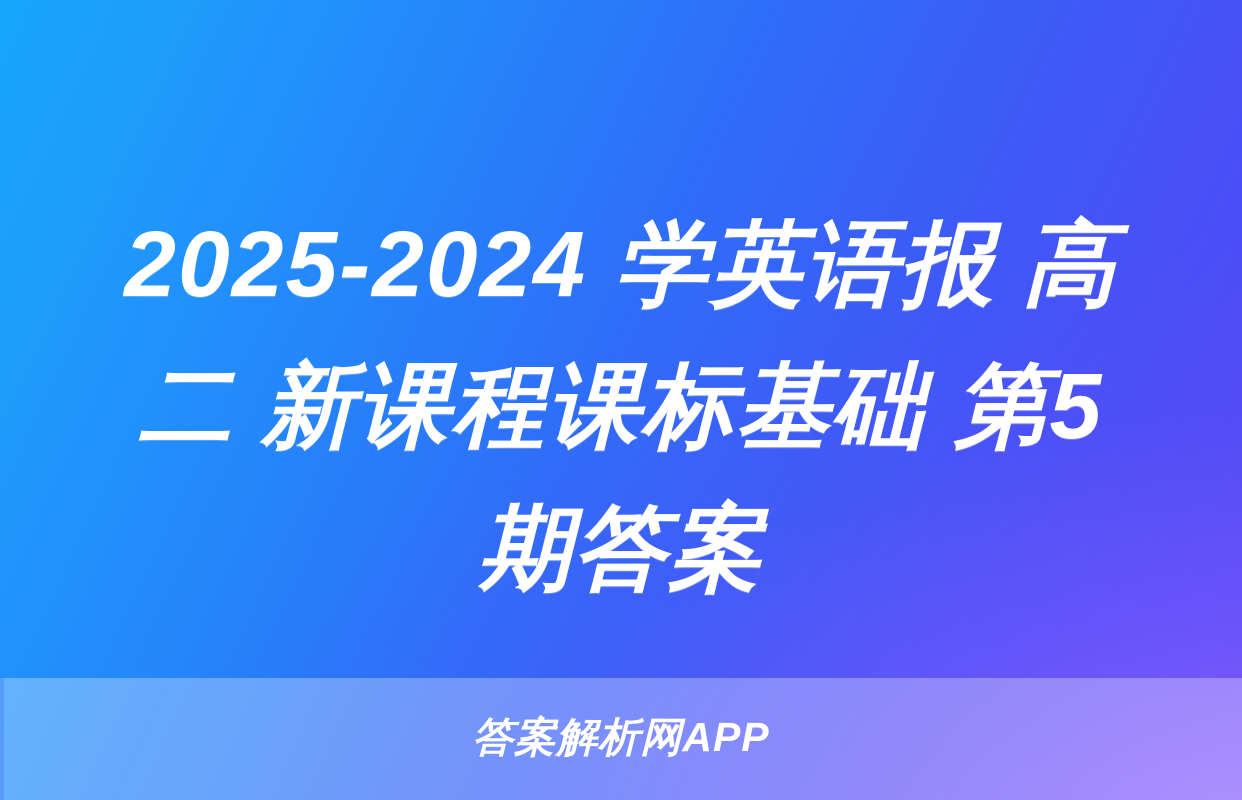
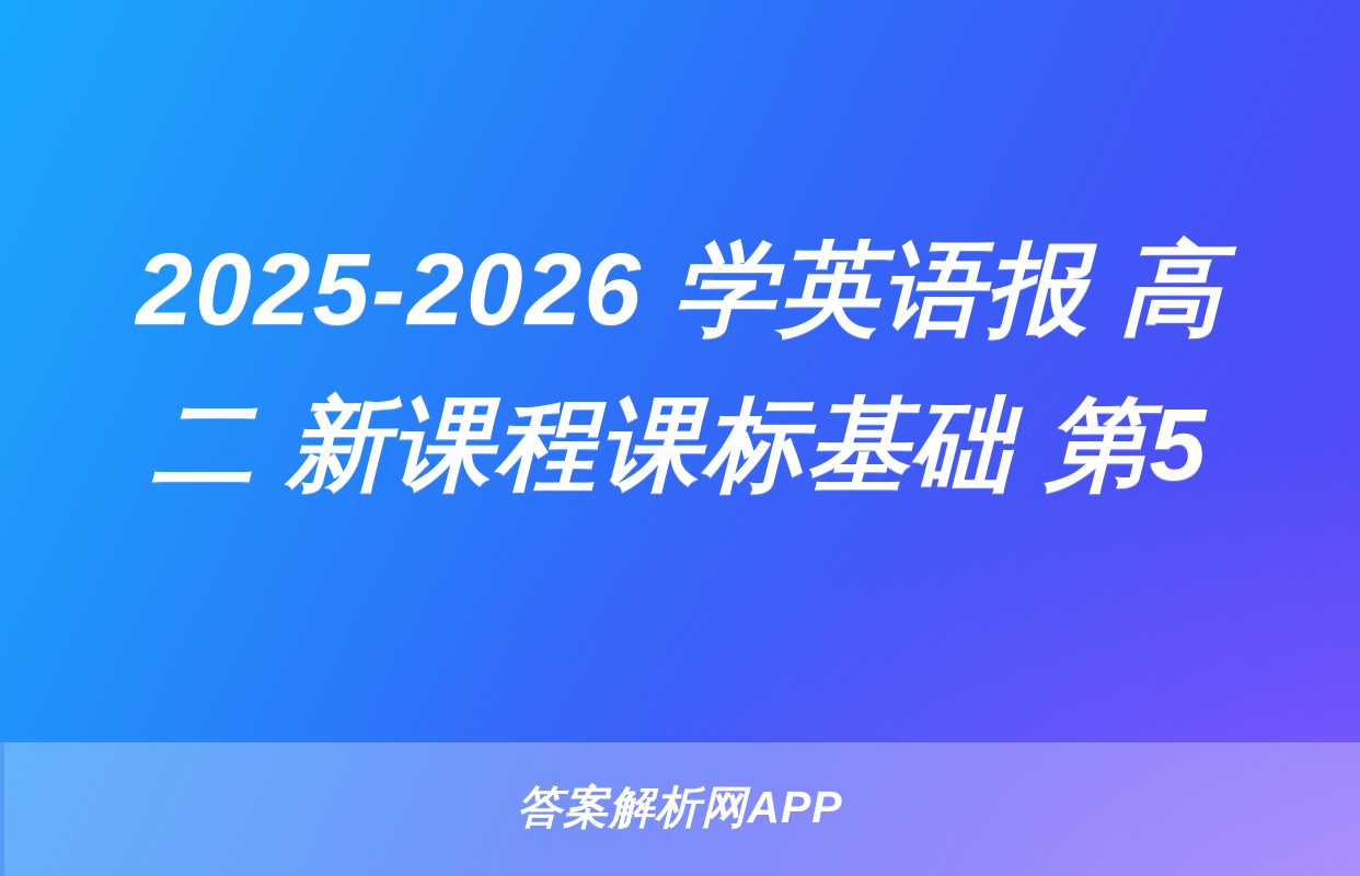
- 2025-2024 学英语报 高
+ 2025-2026 学英语报 高
  二 新课程课标基础 第5
- 期答案
  答案解析网APP
